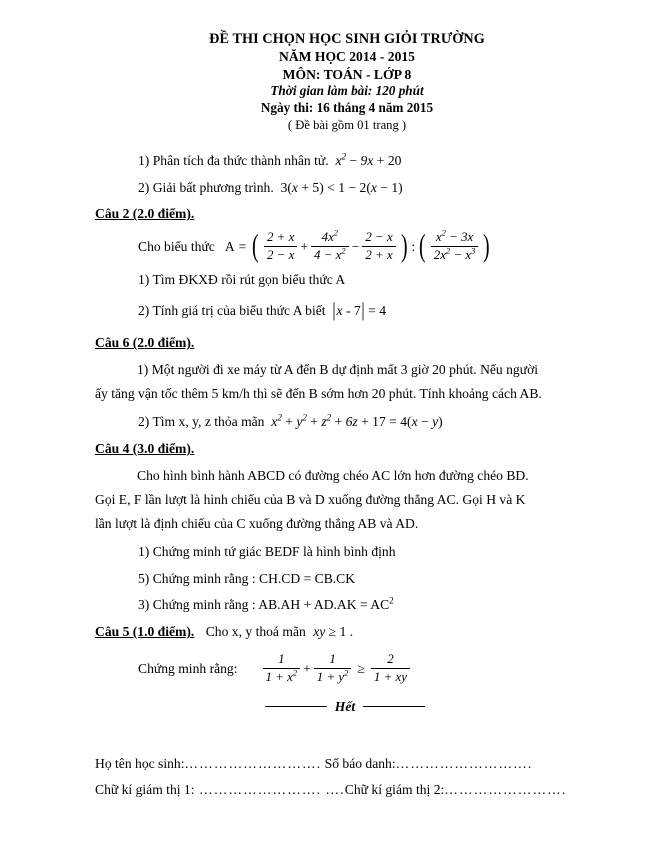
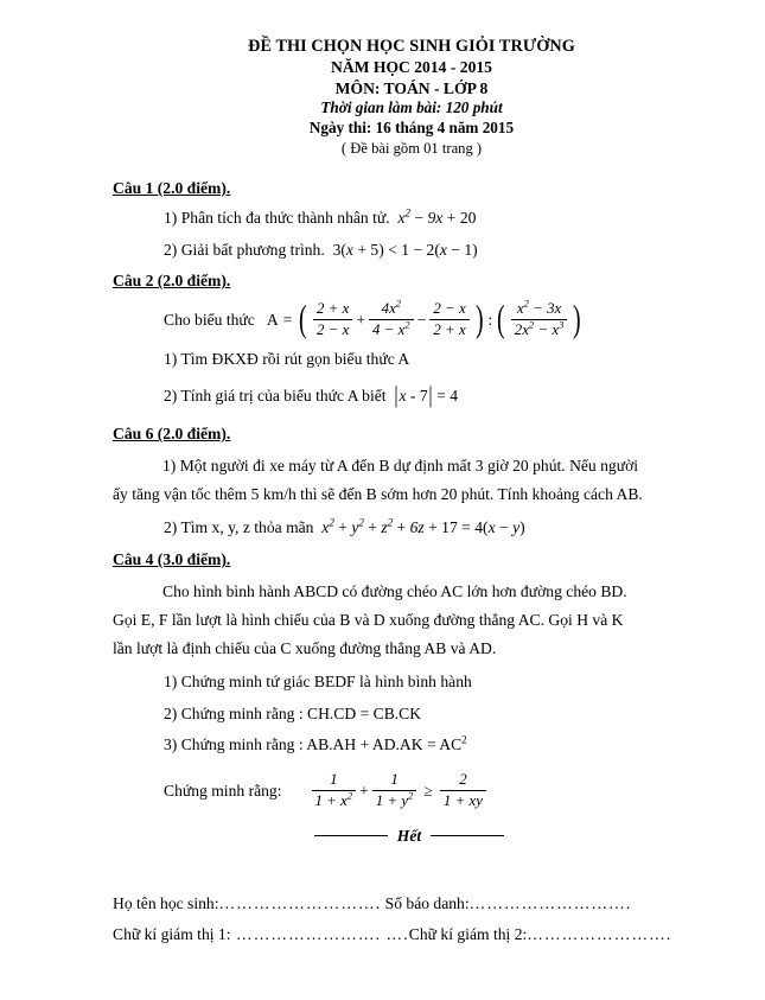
  ĐỀ THI CHỌN HỌC SINH GIỎI TRƯỜNG
  NĂM HỌC 2014 - 2015
  MÔN: TOÁN - LỚP 8
  Thời gian làm bài: 120 phút
  Ngày thi: 16 tháng 4 năm 2015
  ( Đề bài gồm 01 trang )
+ Câu 1 (2.0 điểm).
  1) Phân tích đa thức thành nhân tử. x2 − 9x + 20
  2) Giải bất phương trình. 3(x + 5) < 1 − 2(x − 1)
  Câu 2 (2.0 điểm).
  Cho biểu thức
  A
  =
  (
  2 + x
  2 − x
  +
  4x2
  4 − x2
  −
  2 − x
  2 + x
  )
  :
  (
  x2 − 3x
  2x2 − x3
  )
  1) Tìm ĐKXĐ rồi rút gọn biểu thức A
  2) Tính giá trị của biểu thức A biết |x - 7| = 4
  Câu 6 (2.0 điểm).
  1) Một người đi xe máy từ A đến B dự định mất 3 giờ 20 phút. Nếu người
  ấy tăng vận tốc thêm 5 km/h thì sẽ đến B sớm hơn 20 phút. Tính khoảng cách AB.
  2) Tìm x, y, z thỏa mãn x2 + y2 + z2 + 6z + 17 = 4(x − y)
  Câu 4 (3.0 điểm).
  Cho hình bình hành ABCD có đường chéo AC lớn hơn đường chéo BD.
  Gọi E, F lần lượt là hình chiếu của B và D xuống đường thẳng AC. Gọi H và K
  lần lượt là định chiếu của C xuống đường thẳng AB và AD.
- 1) Chứng minh tứ giác BEDF là hình bình định
+ 1) Chứng minh tứ giác BEDF là hình bình hành
- 5) Chứng minh rằng : CH.CD = CB.CK
+ 2) Chứng minh rằng : CH.CD = CB.CK
  3) Chứng minh rằng : AB.AH + AD.AK = AC2
- Câu 5 (1.0 điểm). Cho x, y thoá mãn xy ≥ 1 .
  Chứng minh rằng:
  1
  1 + x2
  +
  1
  1 + y2
  ≥
  2
  1 + xy
  Hết
  Họ tên học sinh:………………………. Số báo danh:……………………….
  Chữ kí giám thị 1: ……………………. ….Chữ kí giám thị 2:…………………….
